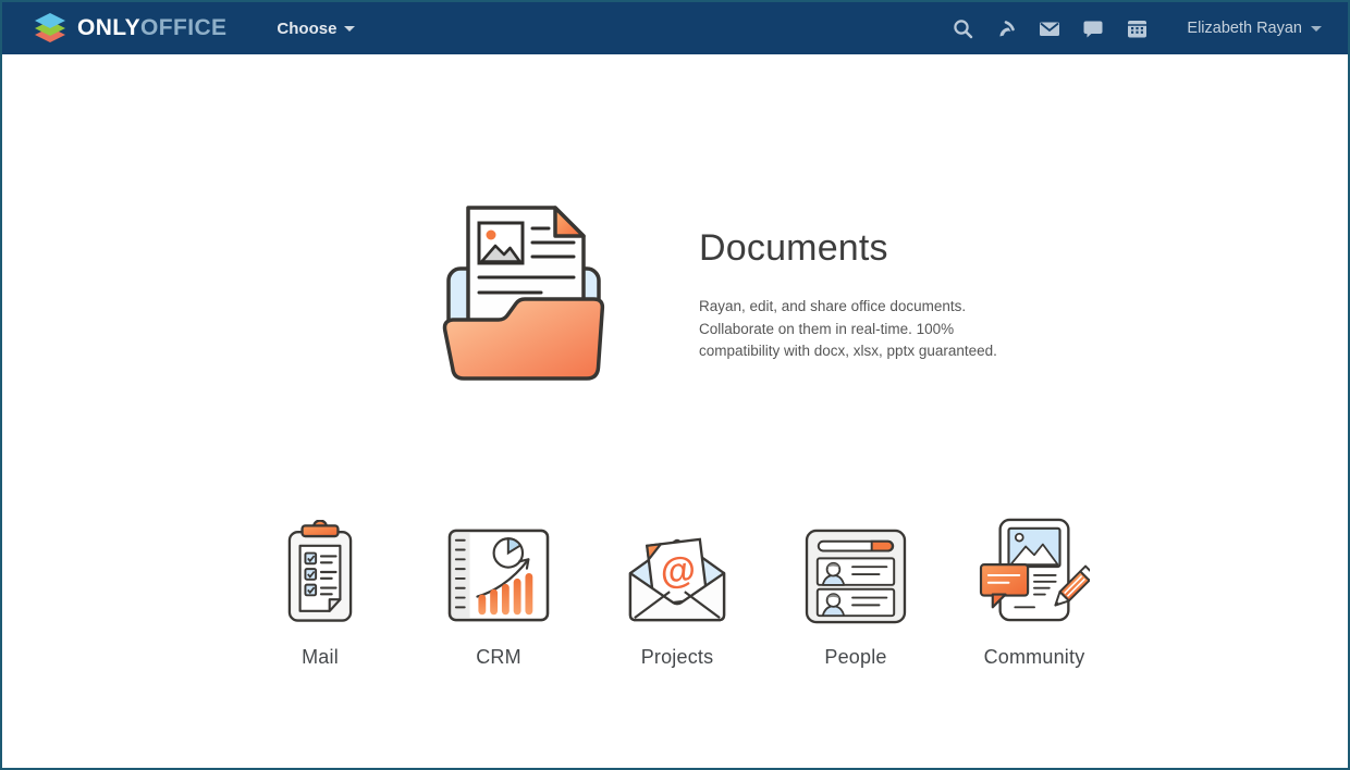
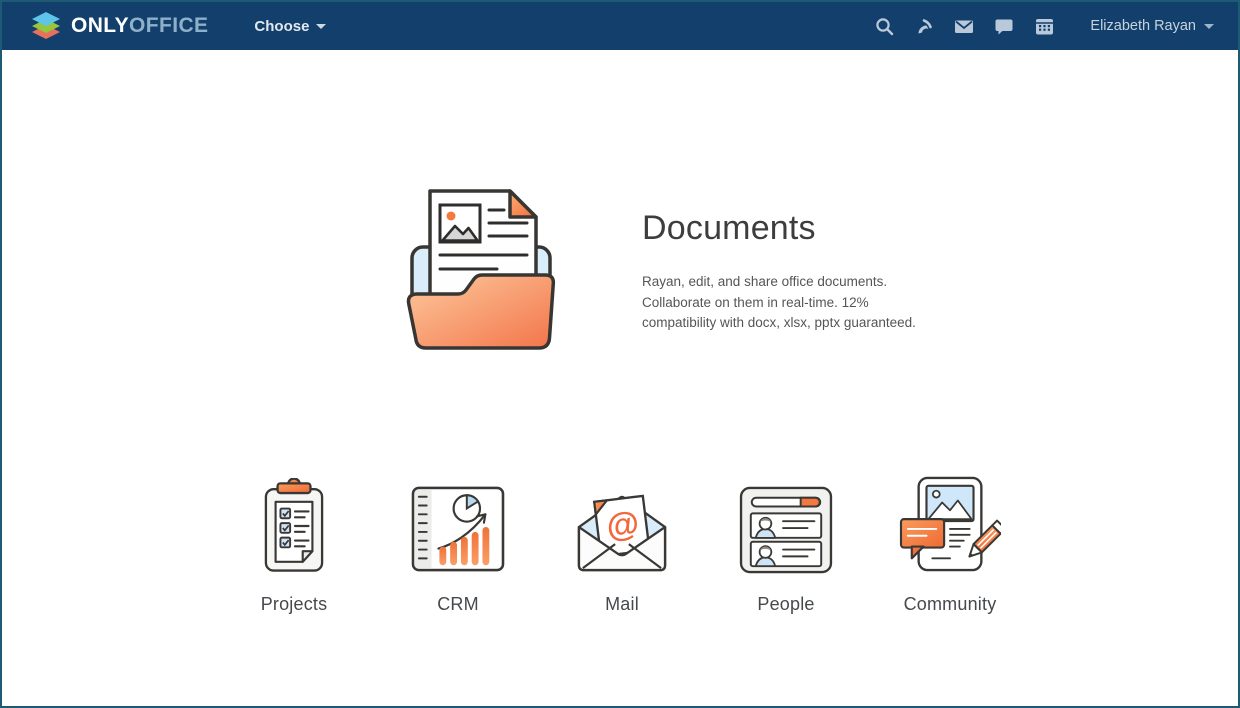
  ONLYOFFICE
  Choose
  Elizabeth Rayan
  Documents
  Rayan, edit, and share office documents.
- Collaborate on them in real-time. 100%
+ Collaborate on them in real-time. 12%
  compatibility with docx, xlsx, pptx guaranteed.
- Mail
+ Projects
  CRM
- Projects
+ Mail
  People
  Community
